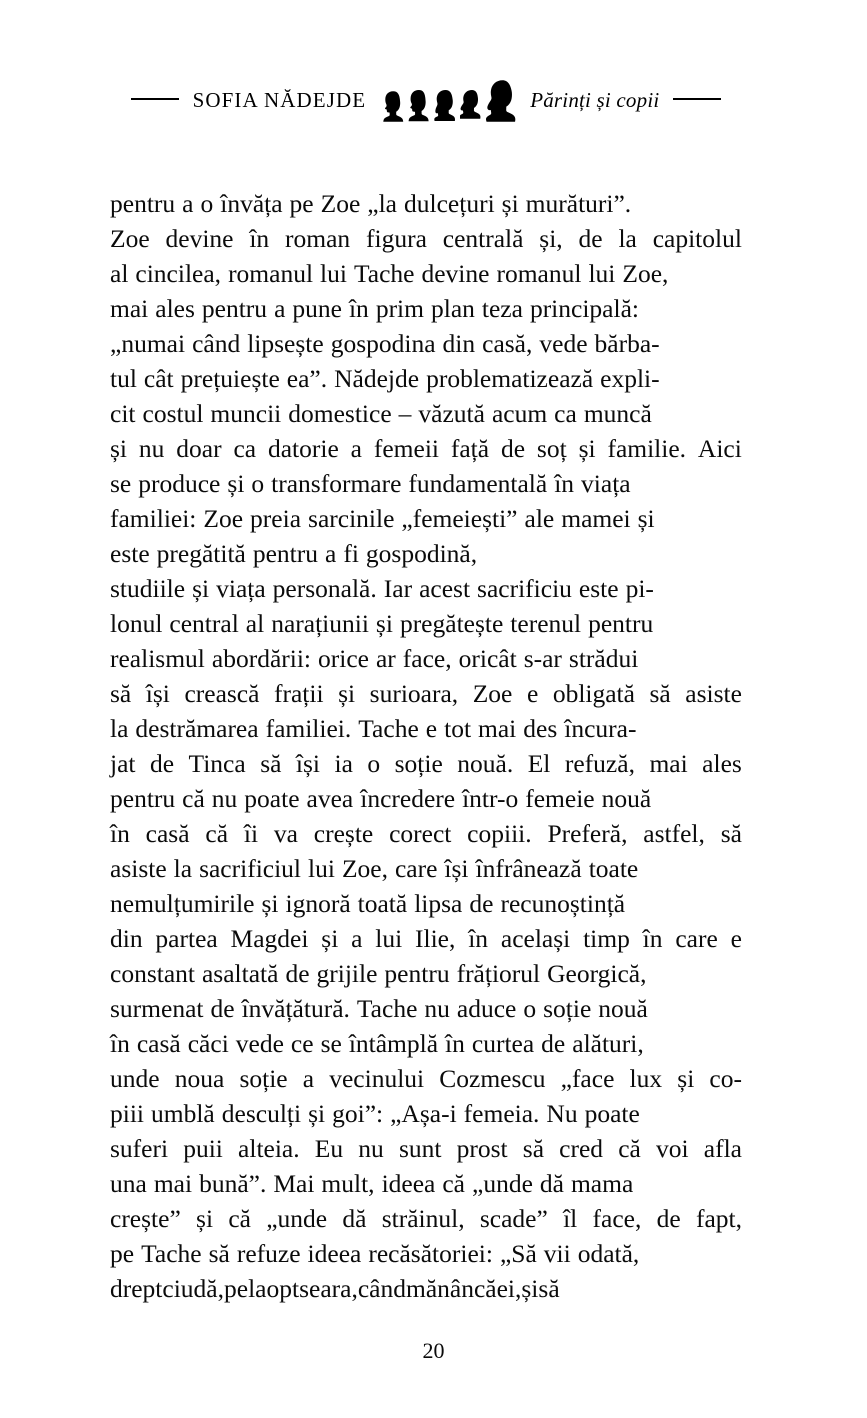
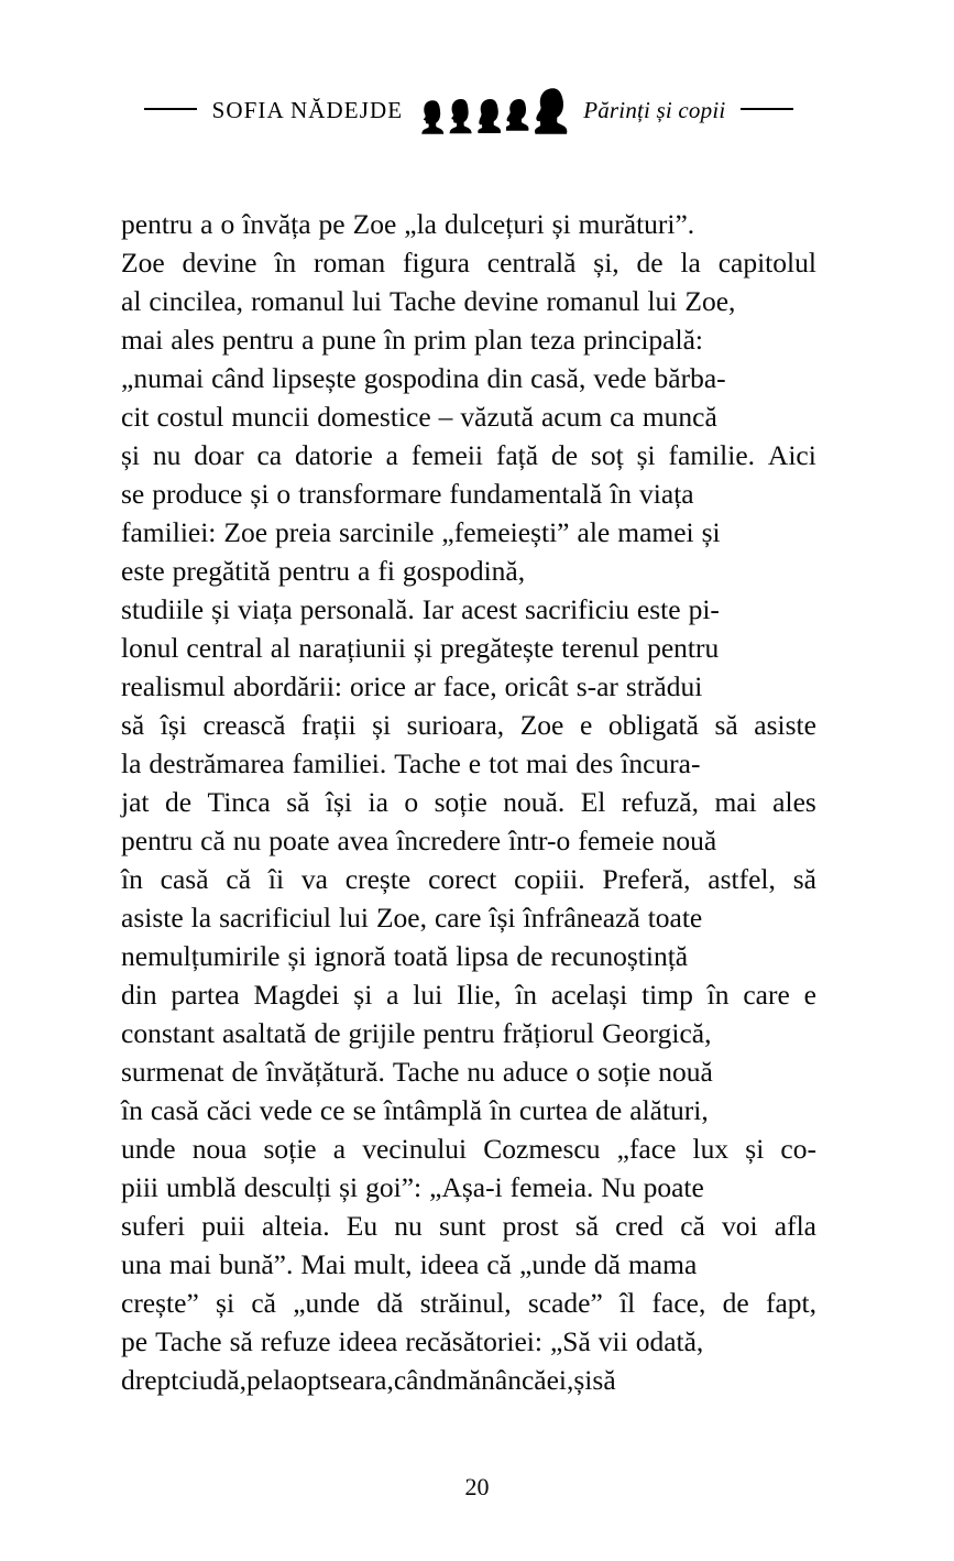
  SOFIA NĂDEJDE
  Părinți și copii
  pentru
  a
  o
  învăța
  pe
  Zoe
  „la
  dulcețuri
  și
  murături”.
  Zoe
  devine
  în
  roman
  figura
  centrală
  și,
  de
  la
  capitolul
  al
  cincilea,
  romanul
  lui
  Tache
  devine
  romanul
  lui
  Zoe,
  mai
  ales
  pentru
  a
  pune
  în
  prim
  plan
  teza
  principală:
  „numai
  când
  lipsește
  gospodina
  din
  casă,
  vede
  bărba-
- tul
- cât
- prețuiește
- ea”.
- Nădejde
- problematizează
- expli-
  cit
  costul
  muncii
  domestice
  –
  văzută
  acum
  ca
  muncă
  și
  nu
  doar
  ca
  datorie
  a
  femeii
  față
  de
  soț
  și
  familie.
  Aici
  se
  produce
  și
  o
  transformare
  fundamentală
  în
  viața
  familiei:
  Zoe
  preia
  sarcinile
  „femeiești”
  ale
  mamei
  și
  este
  pregătită
  pentru
  a
  fi
  gospodină,
  studiile
  și
  viața
  personală.
  Iar
  acest
  sacrificiu
  este
  pi-
  lonul
  central
  al
  narațiunii
  și
  pregătește
  terenul
  pentru
  realismul
  abordării:
  orice
  ar
  face,
  oricât
  s-ar
  strădui
  să
  își
  crească
  frații
  și
  surioara,
  Zoe
  e
  obligată
  să
  asiste
  la
  destrămarea
  familiei.
  Tache
  e
  tot
  mai
  des
  încura-
  jat
  de
  Tinca
  să
  își
  ia
  o
  soție
  nouă.
  El
  refuză,
  mai
  ales
  pentru
  că
  nu
  poate
  avea
  încredere
  într-o
  femeie
  nouă
  în
  casă
  că
  îi
  va
  crește
  corect
  copiii.
  Preferă,
  astfel,
  să
  asiste
  la
  sacrificiul
  lui
  Zoe,
  care
  își
  înfrânează
  toate
  nemulțumirile
  și
  ignoră
  toată
  lipsa
  de
  recunoștință
  din
  partea
  Magdei
  și
  a
  lui
  Ilie,
  în
  același
  timp
  în
  care
  e
  constant
  asaltată
  de
  grijile
  pentru
  frățiorul
  Georgică,
  surmenat
  de
  învățătură.
  Tache
  nu
  aduce
  o
  soție
  nouă
  în
  casă
  căci
  vede
  ce
  se
  întâmplă
  în
  curtea
  de
  alături,
  unde
  noua
  soție
  a
  vecinului
  Cozmescu
  „face
  lux
  și
  co-
  piii
  umblă
  desculți
  și
  goi”:
  „Așa-i
  femeia.
  Nu
  poate
  suferi
  puii
  alteia.
  Eu
  nu
  sunt
  prost
  să
  cred
  că
  voi
  afla
  una
  mai
  bună”.
  Mai
  mult,
  ideea
  că
  „unde
  dă
  mama
  crește”
  și
  că
  „unde
  dă
  străinul,
  scade”
  îl
  face,
  de
  fapt,
  pe
  Tache
  să
  refuze
  ideea
  recăsătoriei:
  „Să
  vii
  odată,
  drept
  ciudă,
  pe
  la
  opt
  seara,
  când
  mănâncă
  ei,
  și
  să
  20
